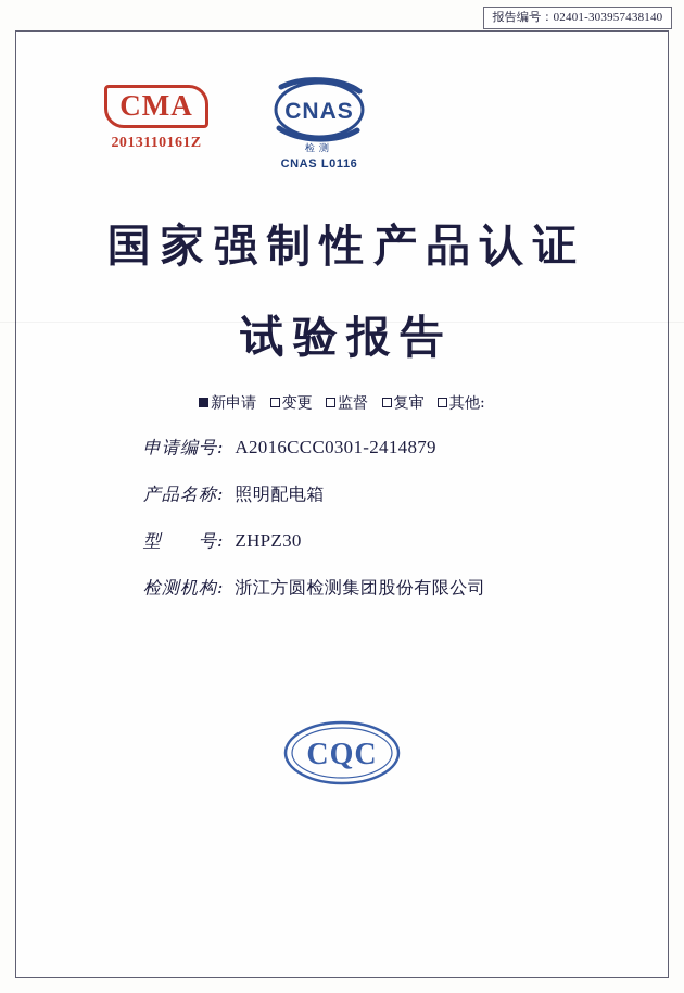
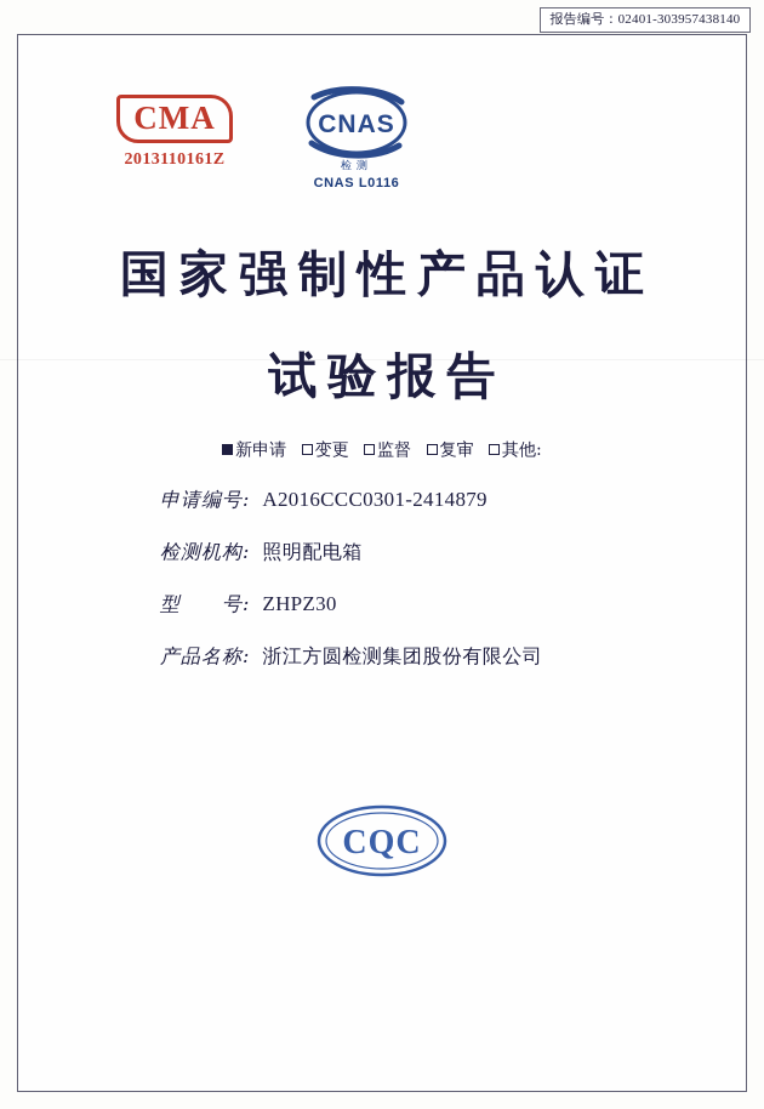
  报告编号：02401-303957438140
  CMA
  2013110161Z
  CNAS
  检测
  CNAS L0116
  国家强制性产品认证
  试验报告
  新申请 变更 监督 复审 其他:
  申请编号:
  A2016CCC0301-2414879
- 产品名称:
+ 检测机构:
  照明配电箱
  型 号:
  ZHPZ30
- 检测机构:
+ 产品名称:
  浙江方圆检测集团股份有限公司
  CQC
